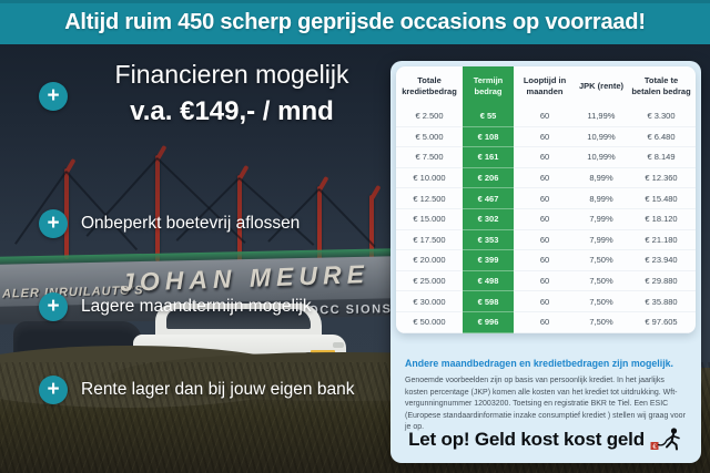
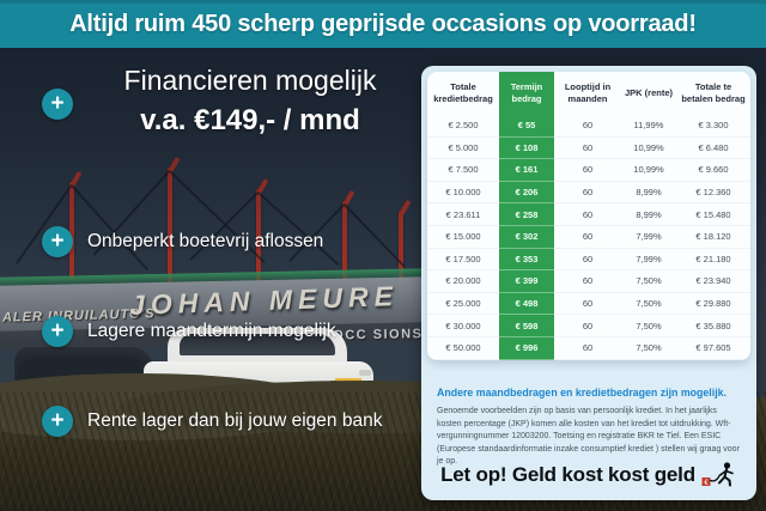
  Altijd ruim 450 scherp geprijsde occasions op voorraad!
  +
  Financieren mogelijk
  v.a. €149,- / mnd
  +
  Onbeperkt boetevrij aflossen
  +
  Lagere maandtermijn mogelijk
  +
  Rente lager dan bij jouw eigen bank
  Totale kredietbedrag
  Termijn bedrag
  Looptijd in maanden
  JPK (rente)
  Totale te betalen bedrag
  € 2.500
  € 55
  60
  11,99%
  € 3.300
  € 5.000
  € 108
  60
  10,99%
  € 6.480
  € 7.500
  € 161
  60
  10,99%
- € 8.149
+ € 9.660
  € 10.000
  € 206
  60
  8,99%
  € 12.360
- € 12.500
+ € 23.611
- € 467
+ € 258
  60
  8,99%
  € 15.480
  € 15.000
  € 302
  60
  7,99%
  € 18.120
  € 17.500
  € 353
  60
  7,99%
  € 21.180
  € 20.000
  € 399
  60
  7,50%
  € 23.940
  € 25.000
  € 498
  60
  7,50%
  € 29.880
  € 30.000
  € 598
  60
  7,50%
  € 35.880
  € 50.000
  € 996
  60
  7,50%
  € 97.605
  Andere maandbedragen en kredietbedragen zijn mogelijk.
  Let op! Geld kost kost geld
